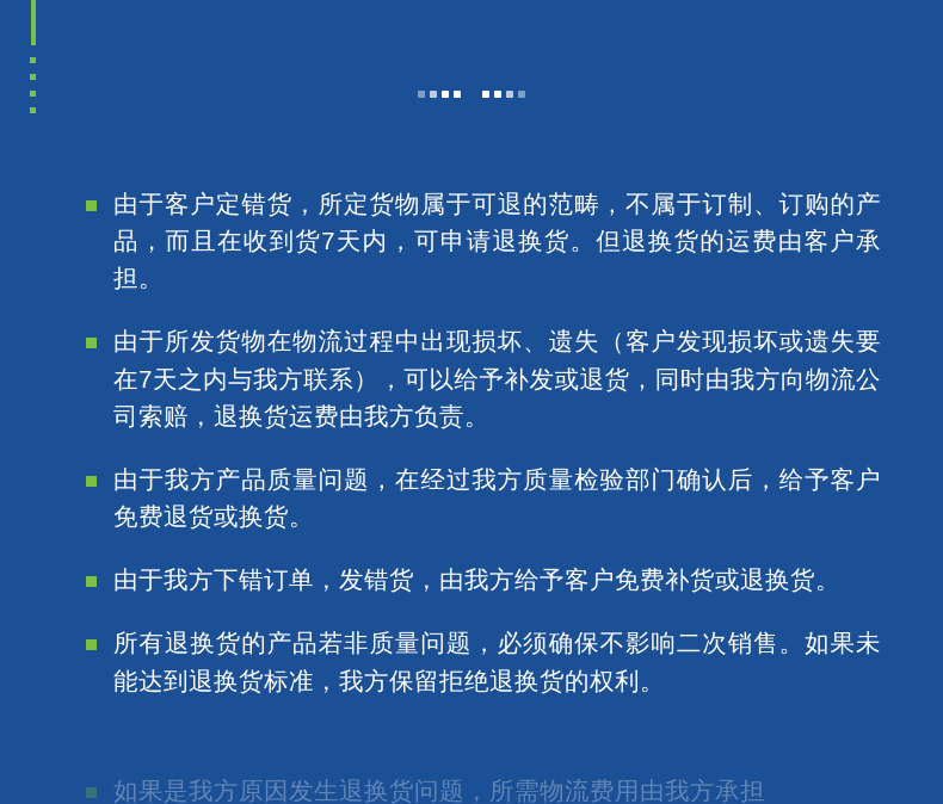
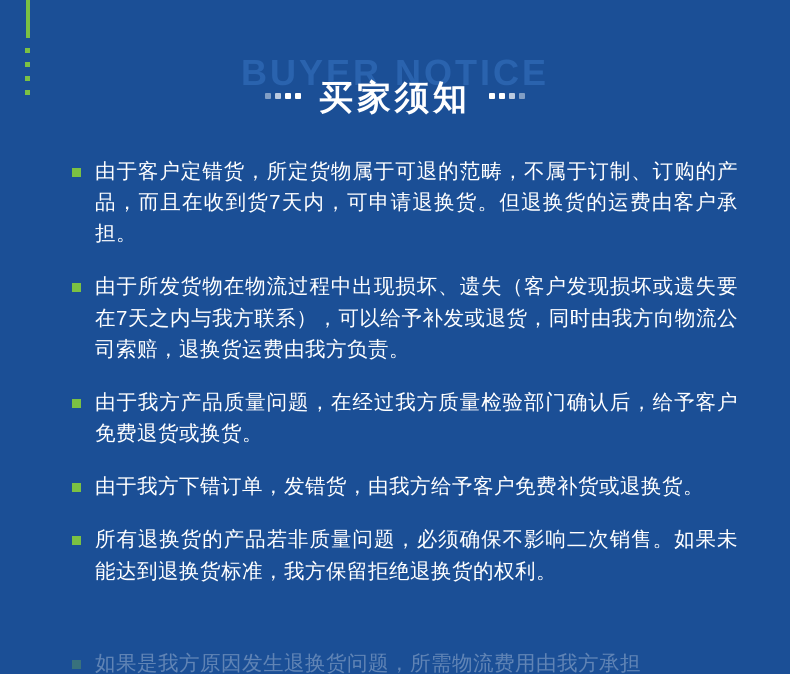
+ BUYER NOTICE
+ 买家须知
  由于客户定错货，所定货物属于可退的范畴，不属于订制、订购的产品，而且在收到货7天内，可申请退换货。但退换货的运费由客户承担。
  由于所发货物在物流过程中出现损坏、遗失（客户发现损坏或遗失要在7天之内与我方联系），可以给予补发或退货，同时由我方向物流公司索赔，退换货运费由我方负责。
  由于我方产品质量问题，在经过我方质量检验部门确认后，给予客户免费退货或换货。
  由于我方下错订单，发错货，由我方给予客户免费补货或退换货。
  所有退换货的产品若非质量问题，必须确保不影响二次销售。如果未能达到退换货标准，我方保留拒绝退换货的权利。
  如果是我方原因发生退换货问题，所需物流费用由我方承担
